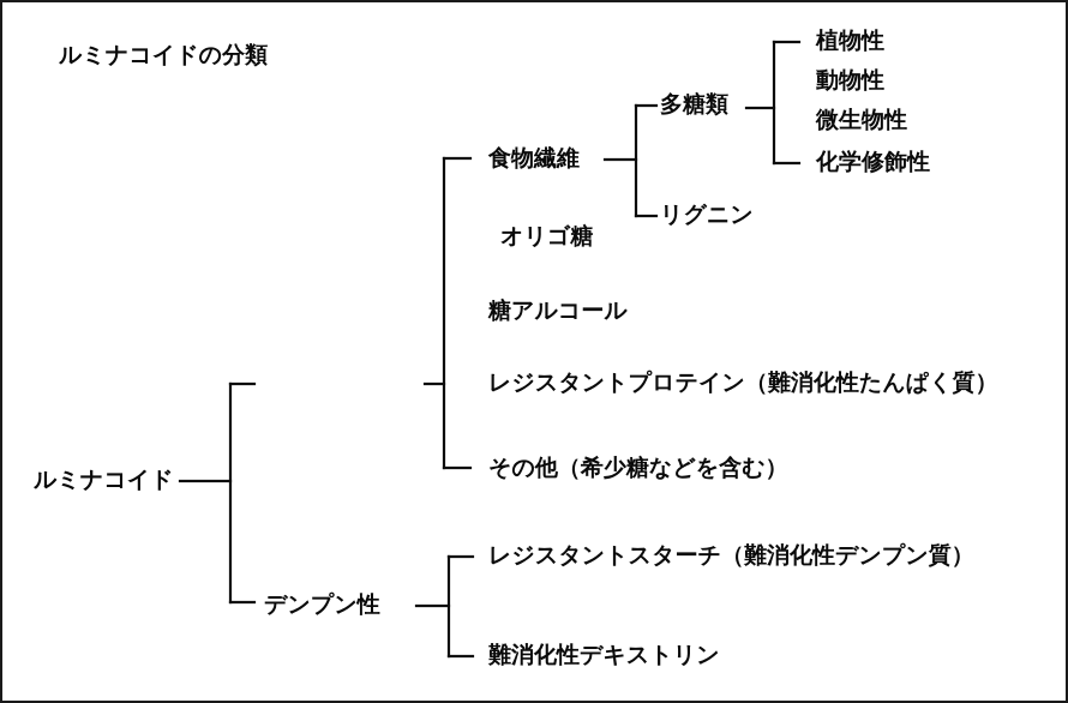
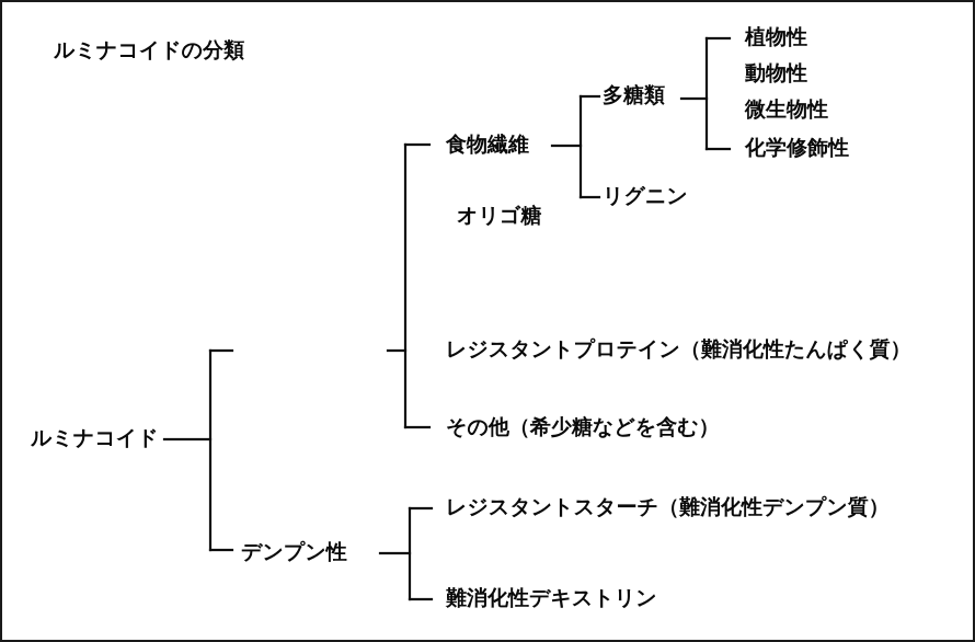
  ルミナコイドの分類
  ルミナコイド
  デンプン性
  食物繊維
  オリゴ糖
- 糖アルコール
  レジスタントプロテイン（難消化性たんぱく質）
  その他（希少糖などを含む）
  多糖類
  リグニン
  植物性
  動物性
  微生物性
  化学修飾性
  レジスタントスターチ（難消化性デンプン質）
  難消化性デキストリン
